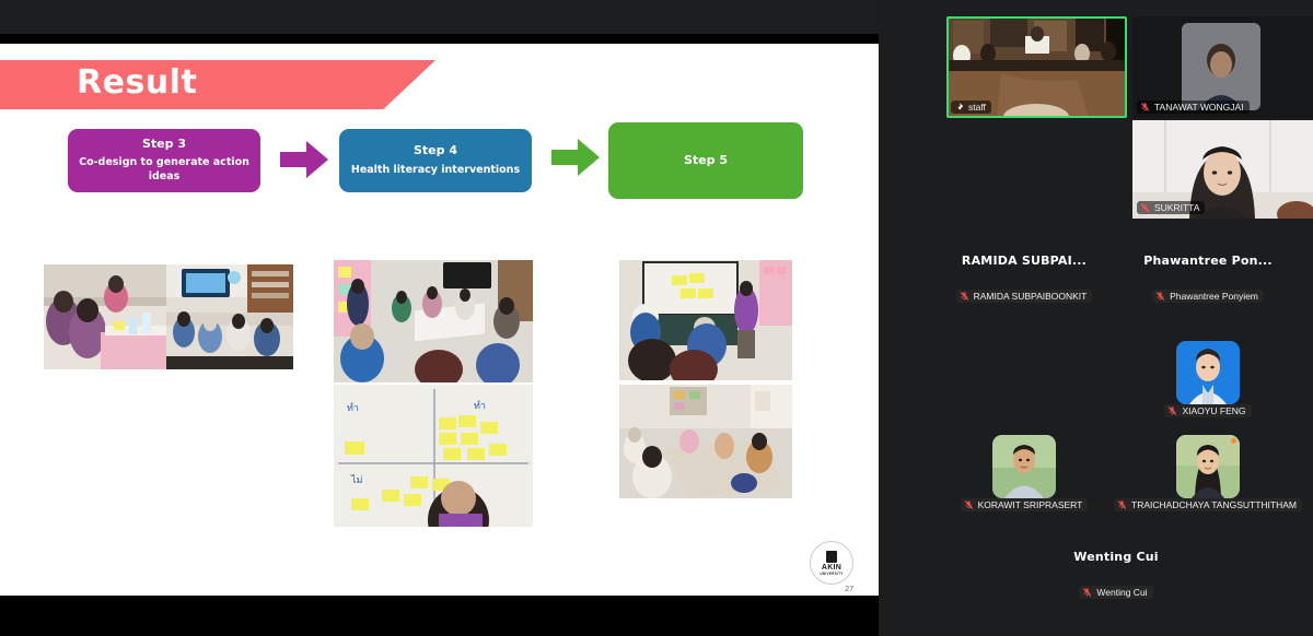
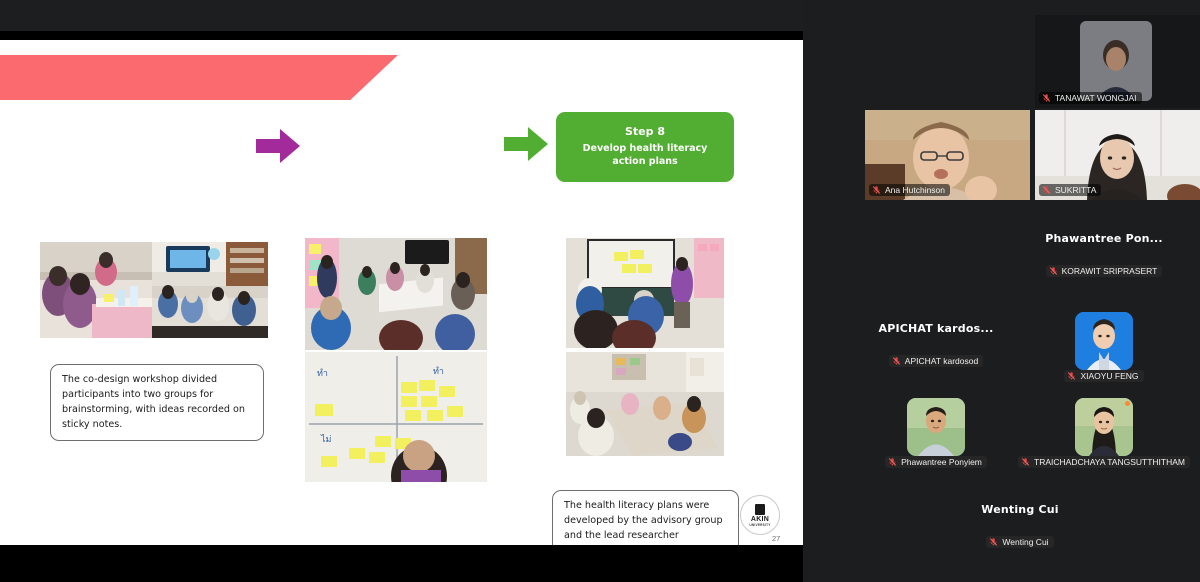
- Result
- Step 3
- Co-design to generate action ideas
- Step 4
- Health literacy interventions
- Step 5
+ Step 8
+ Develop health literacy action plans
  ทำ
  ทำ
  ไม่
+ The co-design workshop divided participants into two groups for brainstorming, with ideas recorded on sticky notes.
+ The health literacy plans were developed by the advisory group and the lead researcher
  27
- staff
  TANAWAT WONGJAI
+ Ana Hutchinson
  SUKRITTA
- RAMIDA SUBPAI...
- RAMIDA SUBPAIBOONKIT
  Phawantree Pon...
- Phawantree Ponyiem
+ KORAWIT SRIPRASERT
+ APICHAT kardos...
+ APICHAT kardosod
  XIAOYU FENG
- KORAWIT SRIPRASERT
+ Phawantree Ponyiem
  TRAICHADCHAYA TANGSUTTHITHAM
  Wenting Cui
  Wenting Cui
